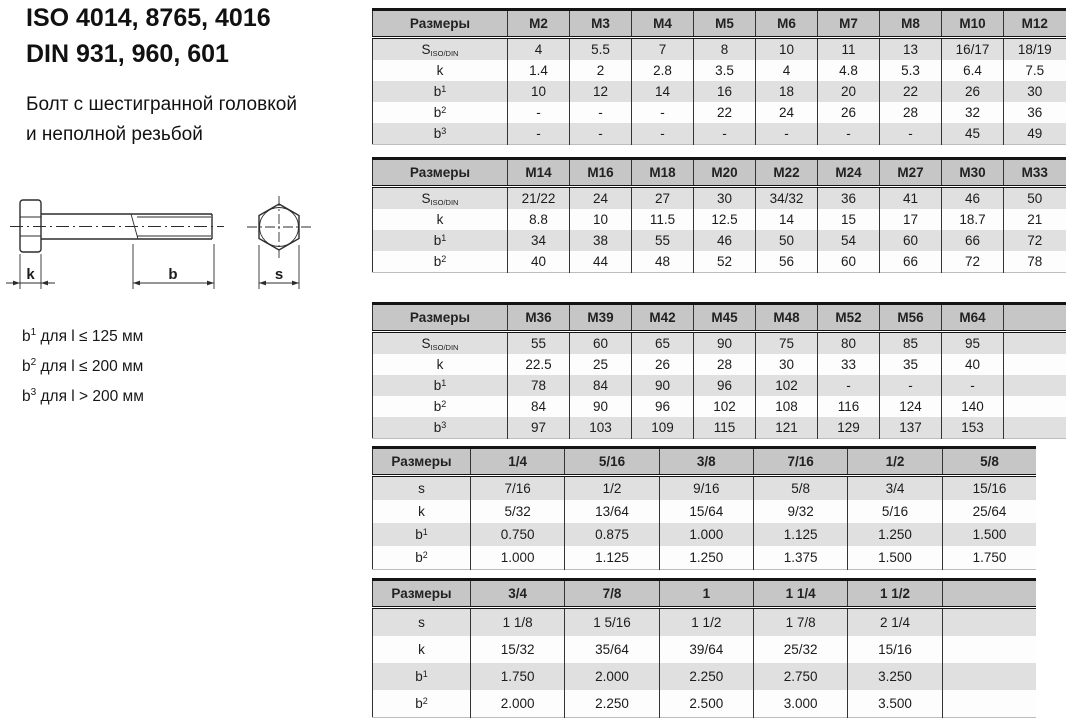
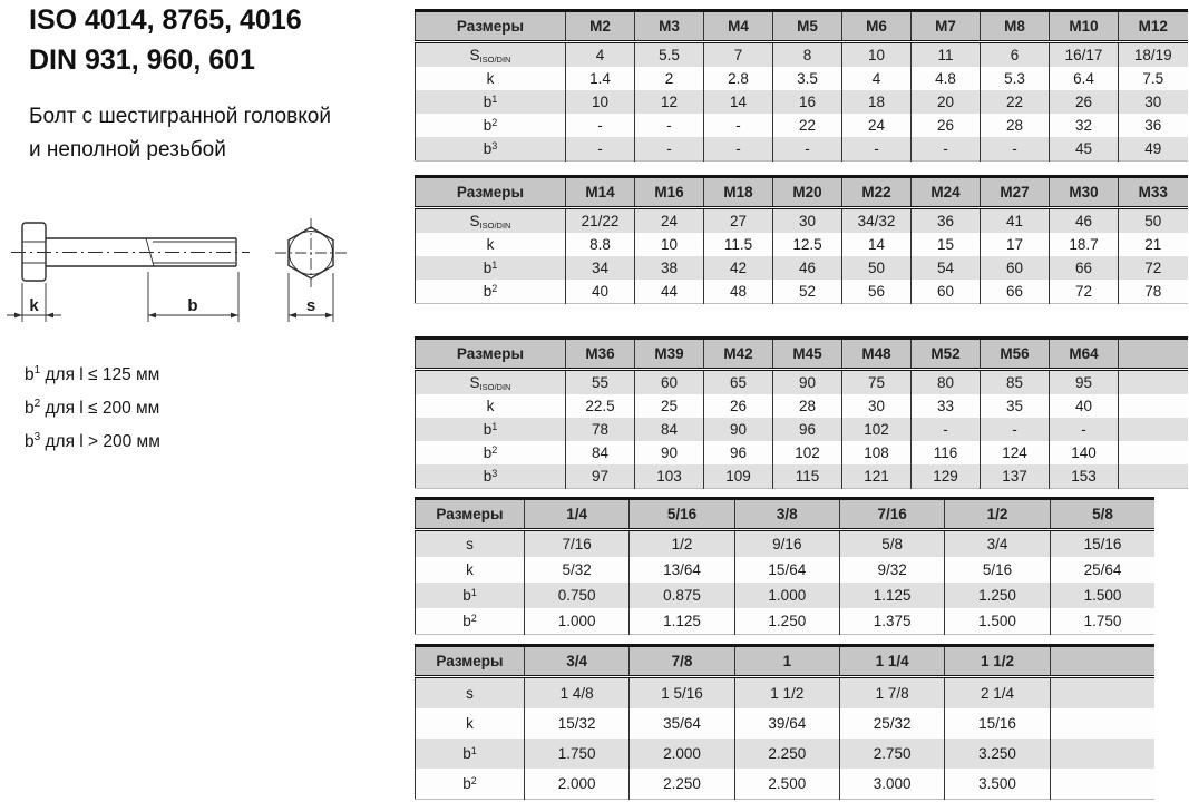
  ISO 4014, 8765, 4016
  DIN 931, 960, 601
  Болт с шестигранной головкой
  и неполной резьбой
  k
  b
  s
  b1 для l ≤ 125 мм
  b2 для l ≤ 200 мм
  b3 для l > 200 мм
  Размеры	M2	M3	M4	M5	M6	M7	M8	M10	M12
- SISO/DIN	4	5.5	7	8	10	11	13	16/17	18/19
+ SISO/DIN	4	5.5	7	8	10	11	6	16/17	18/19
  k	1.4	2	2.8	3.5	4	4.8	5.3	6.4	7.5
  b1	10	12	14	16	18	20	22	26	30
  b2	-	-	-	22	24	26	28	32	36
  b3	-	-	-	-	-	-	-	45	49
  Размеры	M14	M16	M18	M20	M22	M24	M27	M30	M33
  SISO/DIN	21/22	24	27	30	34/32	36	41	46	50
  k	8.8	10	11.5	12.5	14	15	17	18.7	21
- b1	34	38	55	46	50	54	60	66	72
+ b1	34	38	42	46	50	54	60	66	72
  b2	40	44	48	52	56	60	66	72	78
  Размеры	M36	M39	M42	M45	M48	M52	M56	M64
  SISO/DIN	55	60	65	90	75	80	85	95
  k	22.5	25	26	28	30	33	35	40
  b1	78	84	90	96	102	-	-	-
  b2	84	90	96	102	108	116	124	140
  b3	97	103	109	115	121	129	137	153
  Размеры	1/4	5/16	3/8	7/16	1/2	5/8
  s	7/16	1/2	9/16	5/8	3/4	15/16
  k	5/32	13/64	15/64	9/32	5/16	25/64
  b1	0.750	0.875	1.000	1.125	1.250	1.500
  b2	1.000	1.125	1.250	1.375	1.500	1.750
  Размеры	3/4	7/8	1	1 1/4	1 1/2
- s	1 1/8	1 5/16	1 1/2	1 7/8	2 1/4
+ s	1 4/8	1 5/16	1 1/2	1 7/8	2 1/4
  k	15/32	35/64	39/64	25/32	15/16
  b1	1.750	2.000	2.250	2.750	3.250
  b2	2.000	2.250	2.500	3.000	3.500
